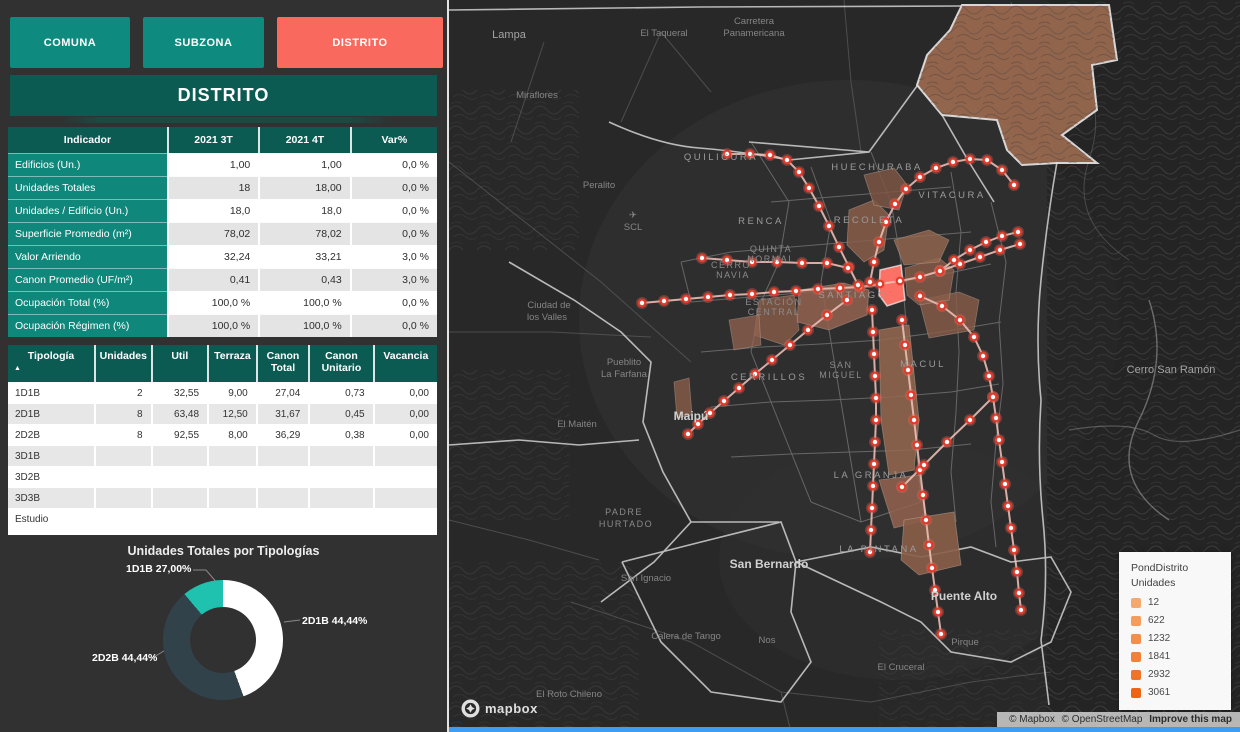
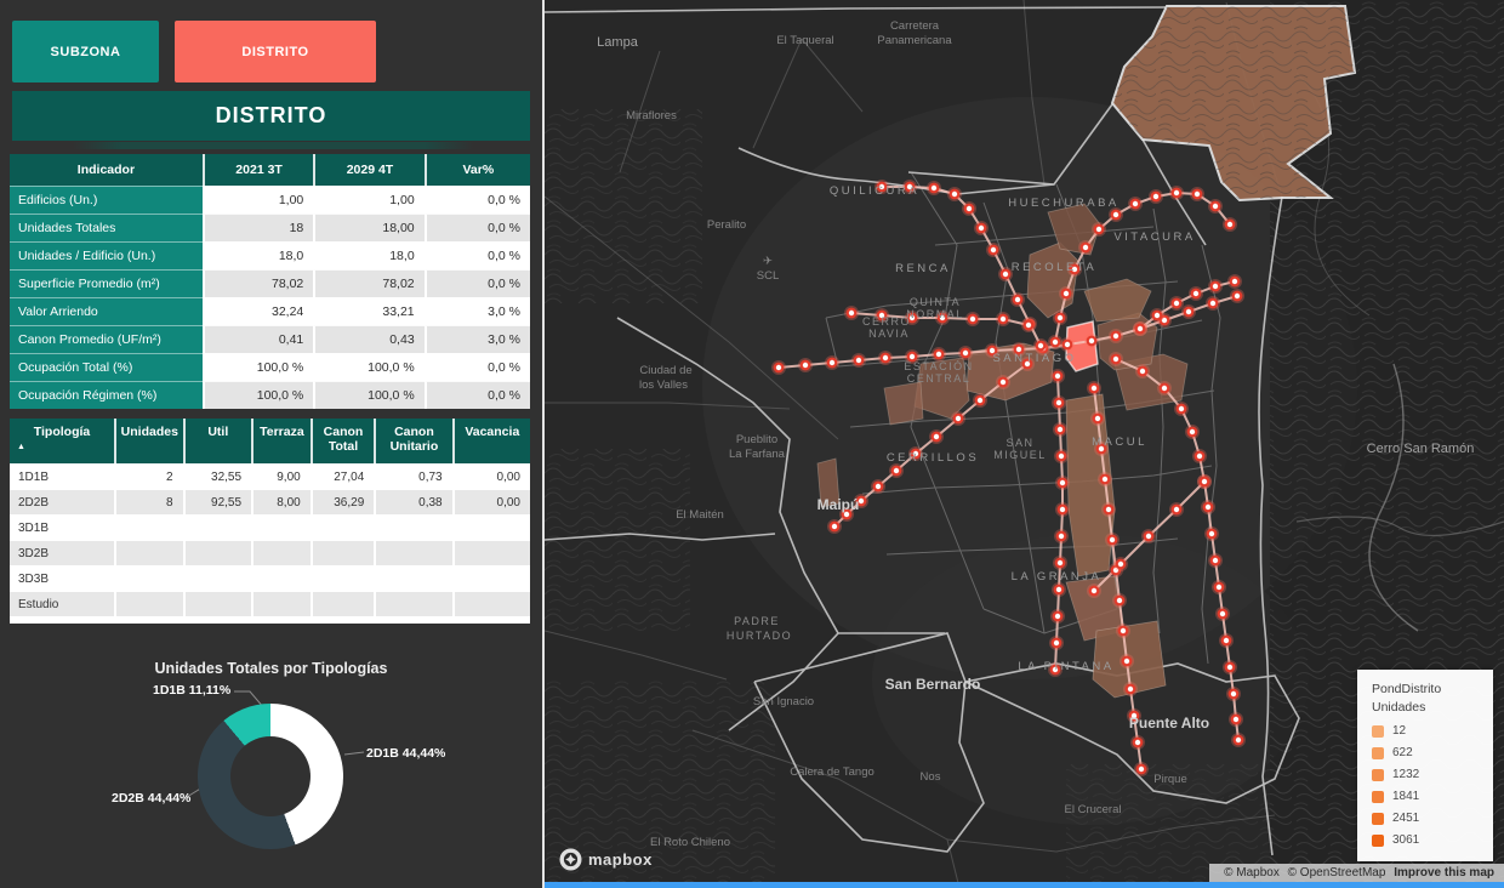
- COMUNA
  SUBZONA
  DISTRITO
  DISTRITO
- Indicador	2021 3T	2021 4T	Var%
+ Indicador	2021 3T	2029 4T	Var%
  Edificios (Un.)	1,00	1,00	0,0 %
  Unidades Totales	18	18,00	0,0 %
  Unidades / Edificio (Un.)	18,0	18,0	0,0 %
  Superficie Promedio (m²)	78,02	78,02	0,0 %
  Valor Arriendo	32,24	33,21	3,0 %
  Canon Promedio (UF/m²)	0,41	0,43	3,0 %
  Ocupación Total (%)	100,0 %	100,0 %	0,0 %
  Ocupación Régimen (%)	100,0 %	100,0 %	0,0 %
  Tipología	Unidades	Util	Terraza	Canon Total	Canon Unitario	Vacancia
  1D1B	2	32,55	9,00	27,04	0,73	0,00
- 2D1B	8	63,48	12,50	31,67	0,45	0,00
  2D2B	8	92,55	8,00	36,29	0,38	0,00
  3D1B
  3D2B
  3D3B
  Estudio
  Unidades Totales por Tipologías
  2D1B 44,44%
  2D2B 44,44%
- 1D1B 27,00%
+ 1D1B 11,11%
  Lampa
  El Taqueral
  Carretera
  Panamericana
  Miraflores
  QUILICURA
  HUECHURABA
  VITACURA
  Peralito
  ✈
  SCL
  RENCA
  RECOLETA
  QUINTA
  NORMAL
  CERRO
  NAVIA
  ESTACIÓN
  CENTRAL
  SANTIAGO
  Ciudad de
  los Valles
  Pueblito
  La Farfana
  CERRILLOS
  SAN
  MIGUEL
  MACUL
  Maipú
  El Maitén
  LA GRANJA
  PADRE
  HURTADO
  LA PINTANA
  San Ignacio
  San Bernardo
  Calera de Tango
  Nos
  Puente Alto
  Pirque
  El Cruceral
  El Roto Chileno
  Cerro San Ramón
  PondDistrito
  Unidades
  12
  622
  1232
  1841
- 2932
+ 2451
  3061
  mapbox
  © Mapbox © OpenStreetMap Improve this map
